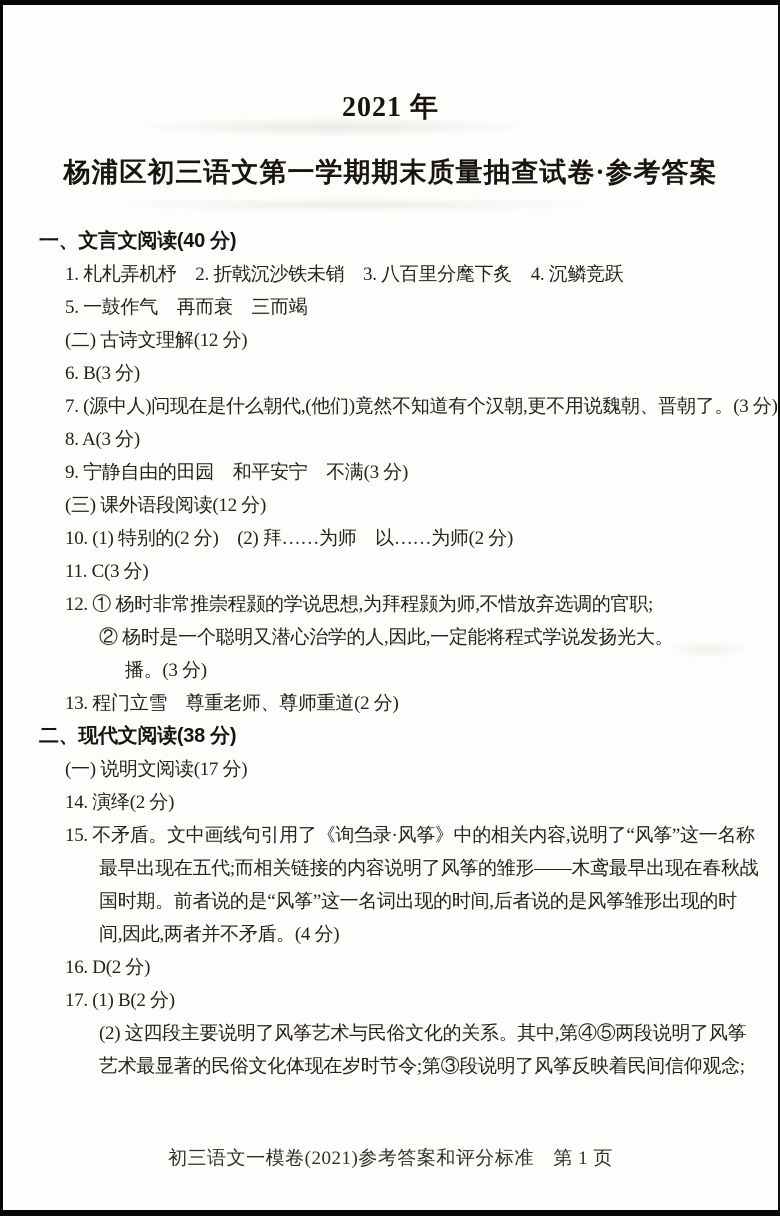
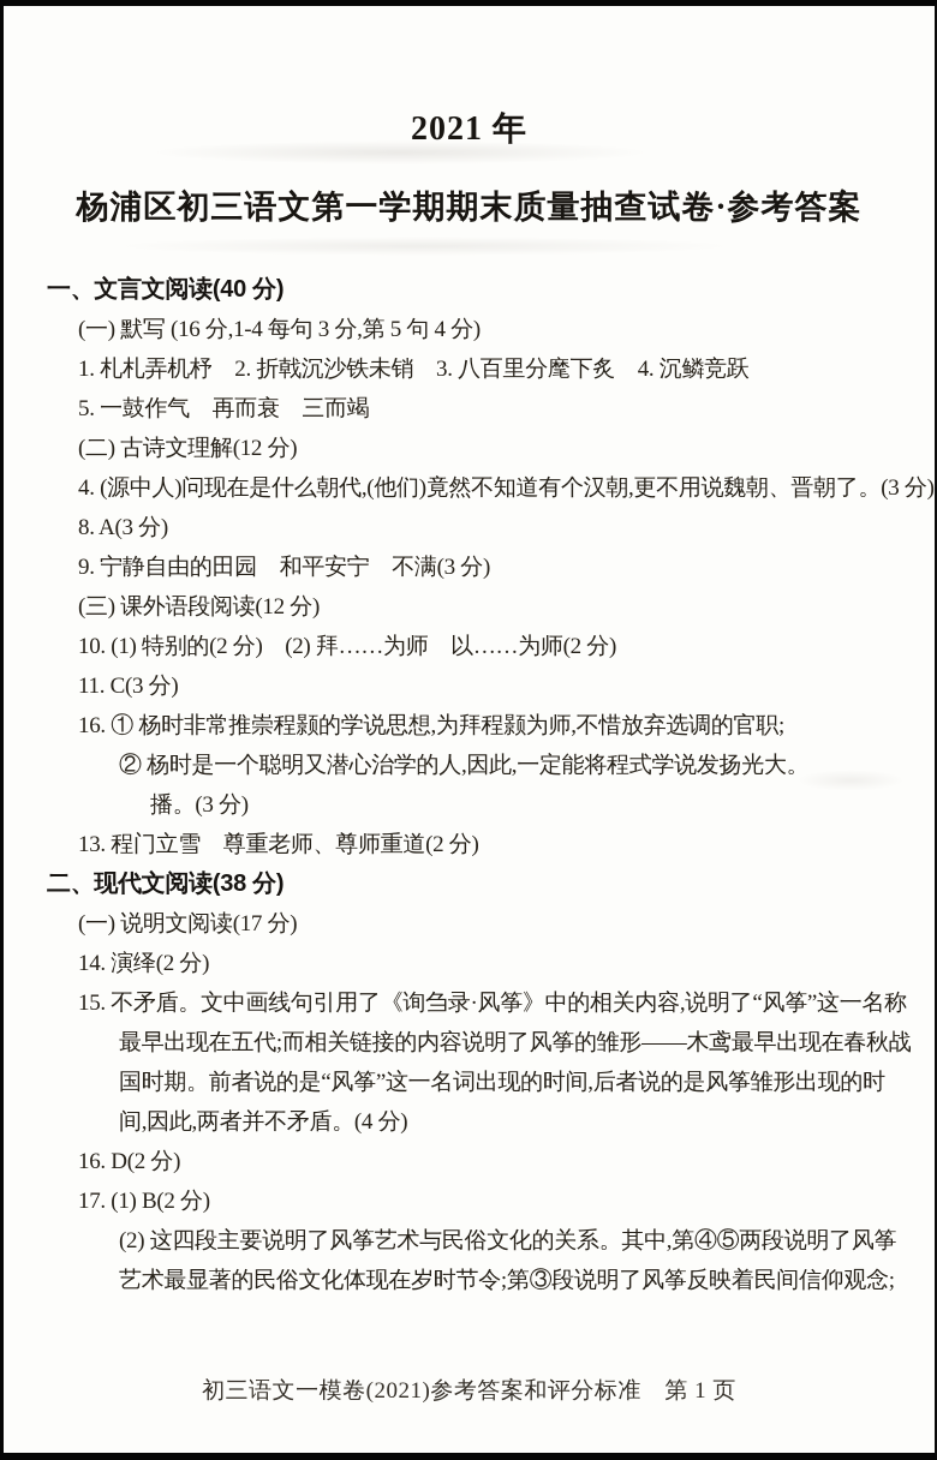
  2021 年
  杨浦区初三语文第一学期期末质量抽查试卷·参考答案
  一、文言文阅读(40 分)
+ (一) 默写 (16 分,1-4 每句 3 分,第 5 句 4 分)
  1. 札札弄机杼 2. 折戟沉沙铁未销 3. 八百里分麾下炙 4. 沉鳞竞跃
  5. 一鼓作气 再而衰 三而竭
  (二) 古诗文理解(12 分)
- 6. B(3 分)
- 7. (源中人)问现在是什么朝代,(他们)竟然不知道有个汉朝,更不用说魏朝、晋朝了。(3 分)
+ 4. (源中人)问现在是什么朝代,(他们)竟然不知道有个汉朝,更不用说魏朝、晋朝了。(3 分)
  8. A(3 分)
  9. 宁静自由的田园 和平安宁 不满(3 分)
  (三) 课外语段阅读(12 分)
  10. (1) 特别的(2 分) (2) 拜……为师 以……为师(2 分)
  11. C(3 分)
- 12. ① 杨时非常推崇程颢的学说思想,为拜程颢为师,不惜放弃选调的官职;
+ 16. ① 杨时非常推崇程颢的学说思想,为拜程颢为师,不惜放弃选调的官职;
  ② 杨时是一个聪明又潜心治学的人,因此,一定能将程式学说发扬光大。
  播。(3 分)
  13. 程门立雪 尊重老师、尊师重道(2 分)
  二、现代文阅读(38 分)
  (一) 说明文阅读(17 分)
  14. 演绎(2 分)
  15. 不矛盾。文中画线句引用了《询刍录·风筝》中的相关内容,说明了“风筝”这一名称
  最早出现在五代;而相关链接的内容说明了风筝的雏形——木鸢最早出现在春秋战
  国时期。前者说的是“风筝”这一名词出现的时间,后者说的是风筝雏形出现的时
  间,因此,两者并不矛盾。(4 分)
  16. D(2 分)
  17. (1) B(2 分)
  (2) 这四段主要说明了风筝艺术与民俗文化的关系。其中,第④⑤两段说明了风筝
  艺术最显著的民俗文化体现在岁时节令;第③段说明了风筝反映着民间信仰观念;
  初三语文一模卷(2021)参考答案和评分标准 第 1 页
